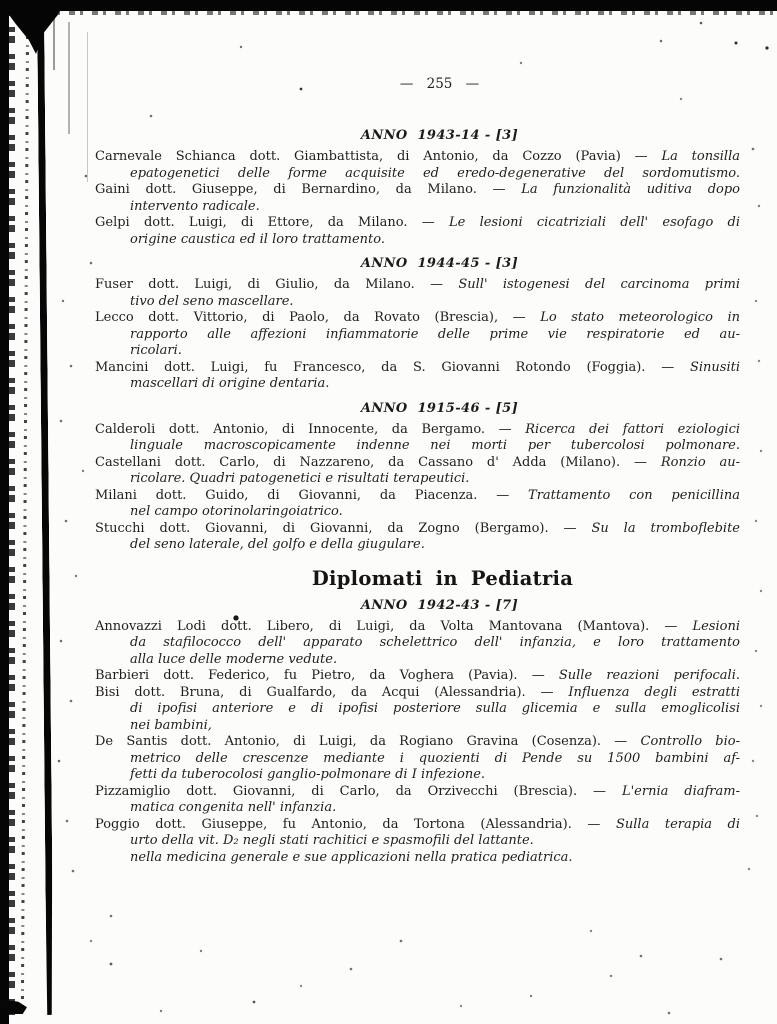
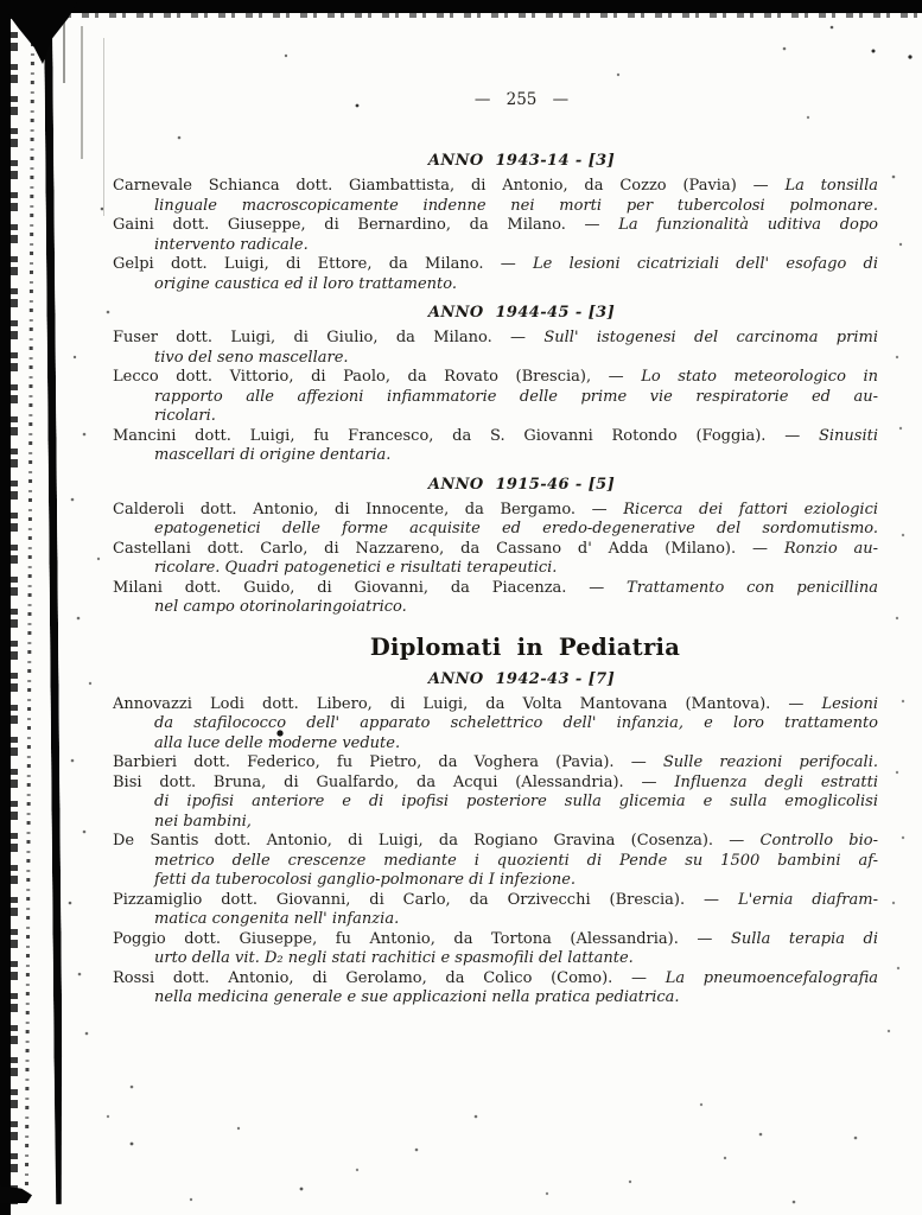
  — 255 —
  ANNO 1943-14 - [3]
  Carnevale Schianca dott. Giambattista, di Antonio, da Cozzo (Pavia) — La tonsilla
- epatogenetici delle forme acquisite ed eredo-degenerative del sordomutismo.
+ linguale macroscopicamente indenne nei morti per tubercolosi polmonare.
  Gaini dott. Giuseppe, di Bernardino, da Milano. — La funzionalità uditiva dopo
  intervento radicale.
  Gelpi dott. Luigi, di Ettore, da Milano. — Le lesioni cicatriziali dell' esofago di
  origine caustica ed il loro trattamento.
  ANNO 1944-45 - [3]
  Fuser dott. Luigi, di Giulio, da Milano. — Sull' istogenesi del carcinoma primi
  tivo del seno mascellare.
  Lecco dott. Vittorio, di Paolo, da Rovato (Brescia), — Lo stato meteorologico in
  rapporto alle affezioni infiammatorie delle prime vie respiratorie ed au-
  ricolari.
  Mancini dott. Luigi, fu Francesco, da S. Giovanni Rotondo (Foggia). — Sinusiti
  mascellari di origine dentaria.
  ANNO 1915-46 - [5]
  Calderoli dott. Antonio, di Innocente, da Bergamo. — Ricerca dei fattori eziologici
- linguale macroscopicamente indenne nei morti per tubercolosi polmonare.
+ epatogenetici delle forme acquisite ed eredo-degenerative del sordomutismo.
  Castellani dott. Carlo, di Nazzareno, da Cassano d' Adda (Milano). — Ronzio au-
  ricolare. Quadri patogenetici e risultati terapeutici.
  Milani dott. Guido, di Giovanni, da Piacenza. — Trattamento con penicillina
  nel campo otorinolaringoiatrico.
- Stucchi dott. Giovanni, di Giovanni, da Zogno (Bergamo). — Su la tromboflebite
- del seno laterale, del golfo e della giugulare.
  Diplomati in Pediatria
  ANNO 1942-43 - [7]
  Annovazzi Lodi dott. Libero, di Luigi, da Volta Mantovana (Mantova). — Lesioni
  da stafilococco dell' apparato schelettrico dell' infanzia, e loro trattamento
  alla luce delle moderne vedute.
  Barbieri dott. Federico, fu Pietro, da Voghera (Pavia). — Sulle reazioni perifocali.
  Bisi dott. Bruna, di Gualfardo, da Acqui (Alessandria). — Influenza degli estratti
  di ipofisi anteriore e di ipofisi posteriore sulla glicemia e sulla emoglicolisi
  nei bambini,
  De Santis dott. Antonio, di Luigi, da Rogiano Gravina (Cosenza). — Controllo bio-
  metrico delle crescenze mediante i quozienti di Pende su 1500 bambini af-
  fetti da tuberocolosi ganglio-polmonare di I infezione.
  Pizzamiglio dott. Giovanni, di Carlo, da Orzivecchi (Brescia). — L'ernia diafram-
  matica congenita nell' infanzia.
  Poggio dott. Giuseppe, fu Antonio, da Tortona (Alessandria). — Sulla terapia di
  urto della vit. D₂ negli stati rachitici e spasmofili del lattante.
+ Rossi dott. Antonio, di Gerolamo, da Colico (Como). — La pneumoencefalografia
  nella medicina generale e sue applicazioni nella pratica pediatrica.
